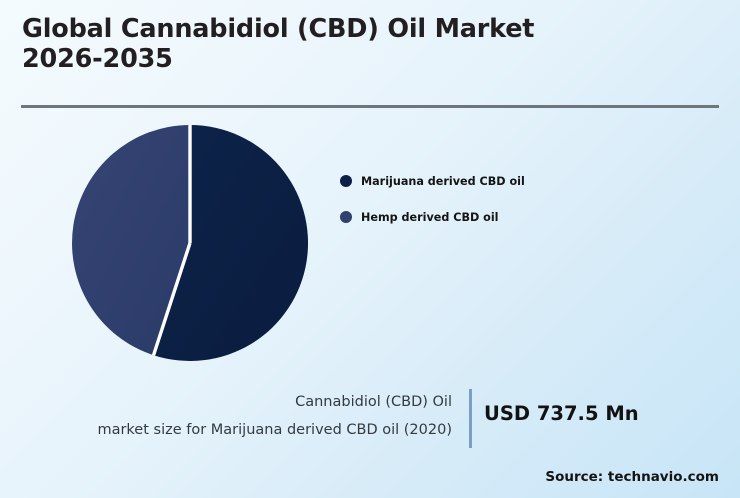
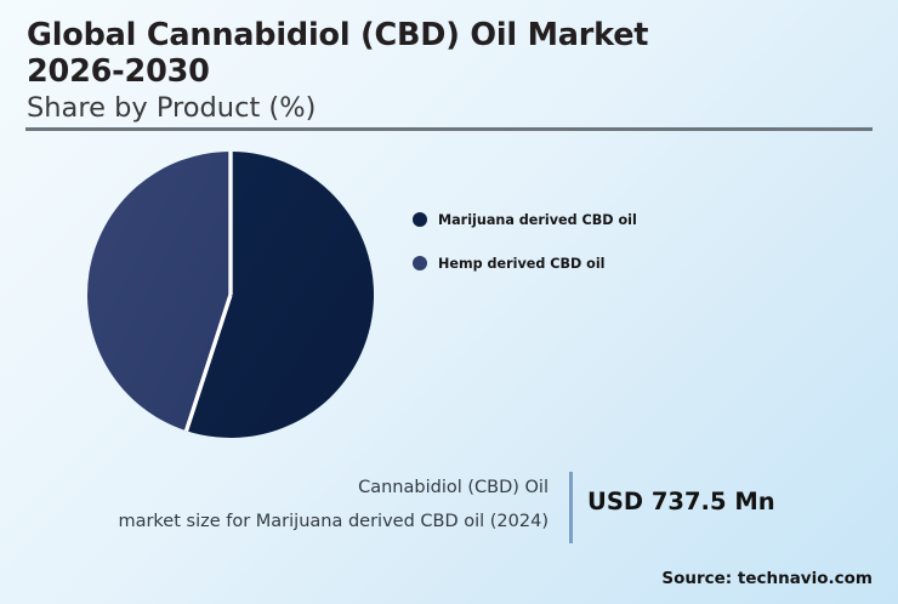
- Global Cannabidiol (CBD) Oil Market 2026-2035
+ Global Cannabidiol (CBD) Oil Market 2026-2030
+ Share by Product (%)
  Marijuana derived CBD oil
  Hemp derived CBD oil
  Cannabidiol (CBD) Oil
- market size for Marijuana derived CBD oil (2020)
+ market size for Marijuana derived CBD oil (2024)
  USD 737.5 Mn
  Source: technavio.com
